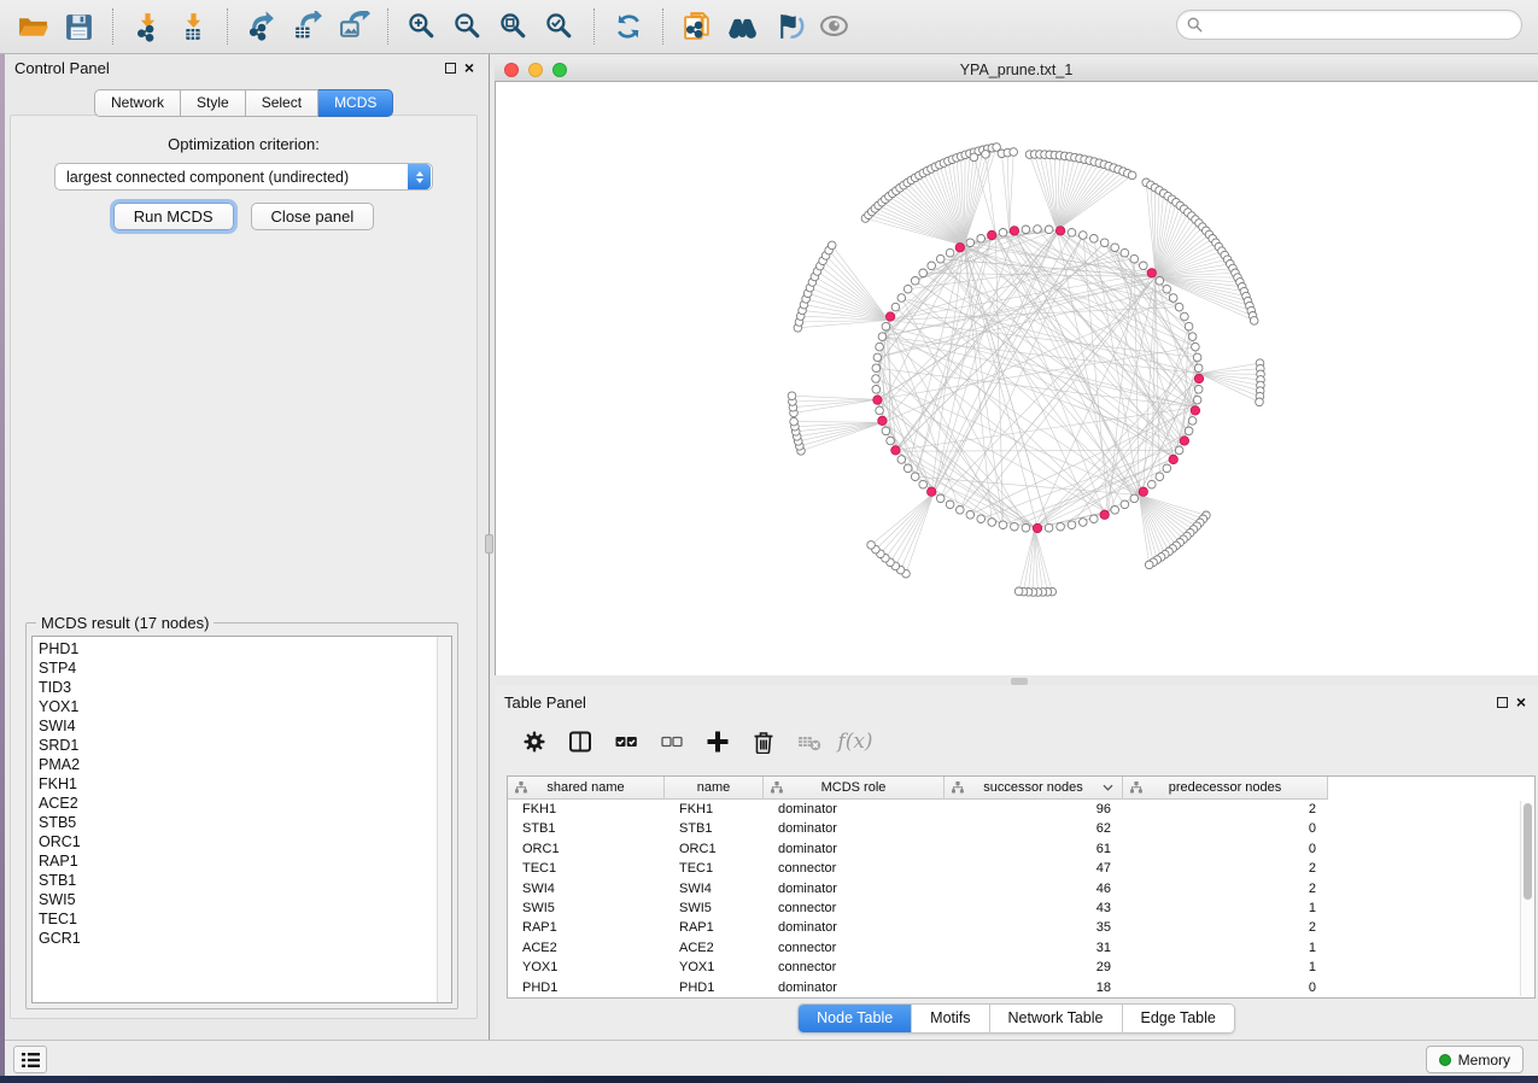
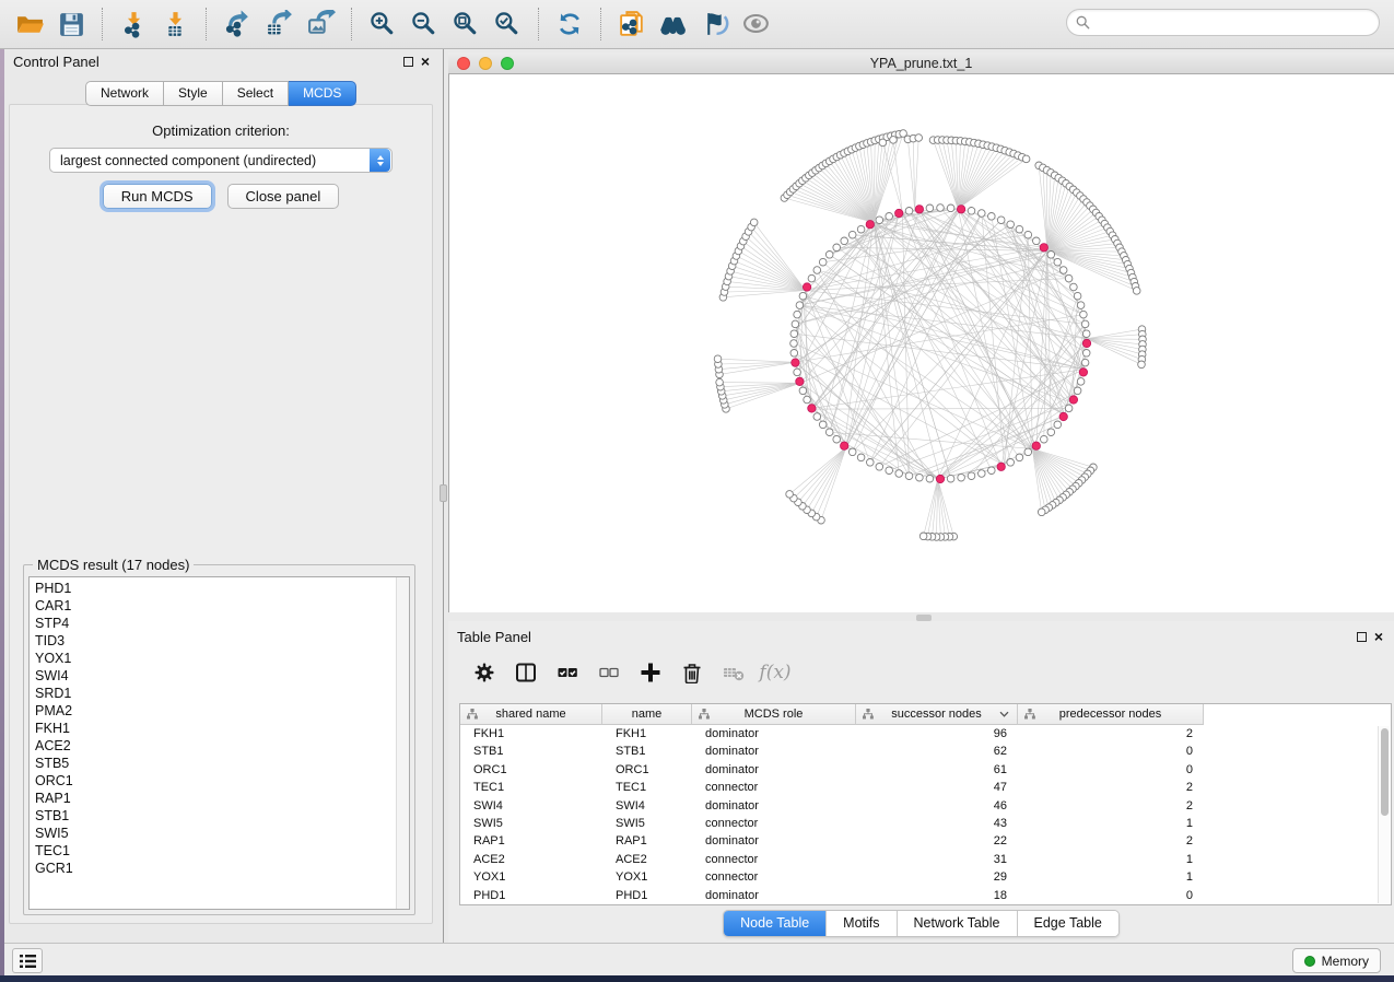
  Control Panel
  ×
  Network
  Style
  Select
  MCDS
  Optimization criterion:
  largest connected component (undirected)
  Run MCDS
  Close panel
  MCDS result (17 nodes)
  PHD1
+ CAR1
  STP4
  TID3
  YOX1
  SWI4
  SRD1
  PMA2
  FKH1
  ACE2
  STB5
  ORC1
  RAP1
  STB1
  SWI5
  TEC1
  GCR1
  YPA_prune.txt_1
  Table Panel
  ×
  f(x)
  shared name
  name
  MCDS role
  successor nodes
  predecessor nodes
  FKH1
  FKH1
  dominator
  96
  2
  STB1
  STB1
  dominator
  62
  0
  ORC1
  ORC1
  dominator
  61
  0
  TEC1
  TEC1
  connector
  47
  2
  SWI4
  SWI4
  dominator
  46
  2
  SWI5
  SWI5
  connector
  43
  1
  RAP1
  RAP1
  dominator
- 35
+ 22
  2
  ACE2
  ACE2
  connector
  31
  1
  YOX1
  YOX1
  connector
  29
  1
  PHD1
  PHD1
  dominator
  18
  0
  Node Table
  Motifs
  Network Table
  Edge Table
  Memory
